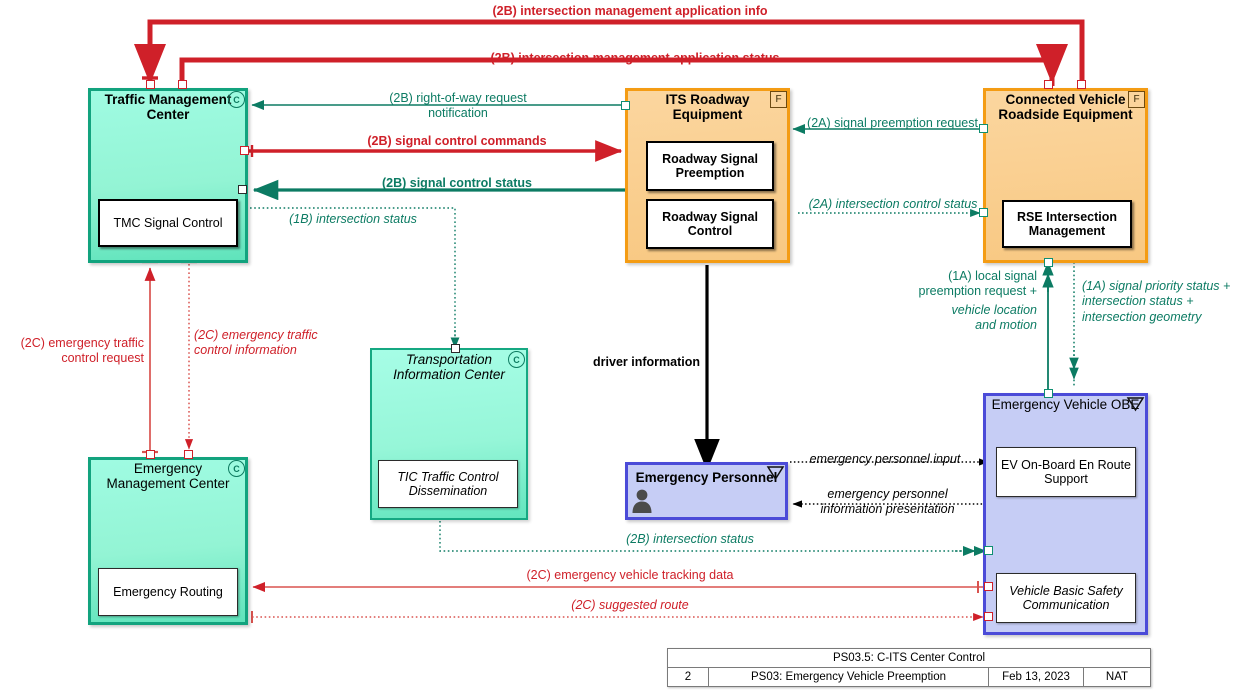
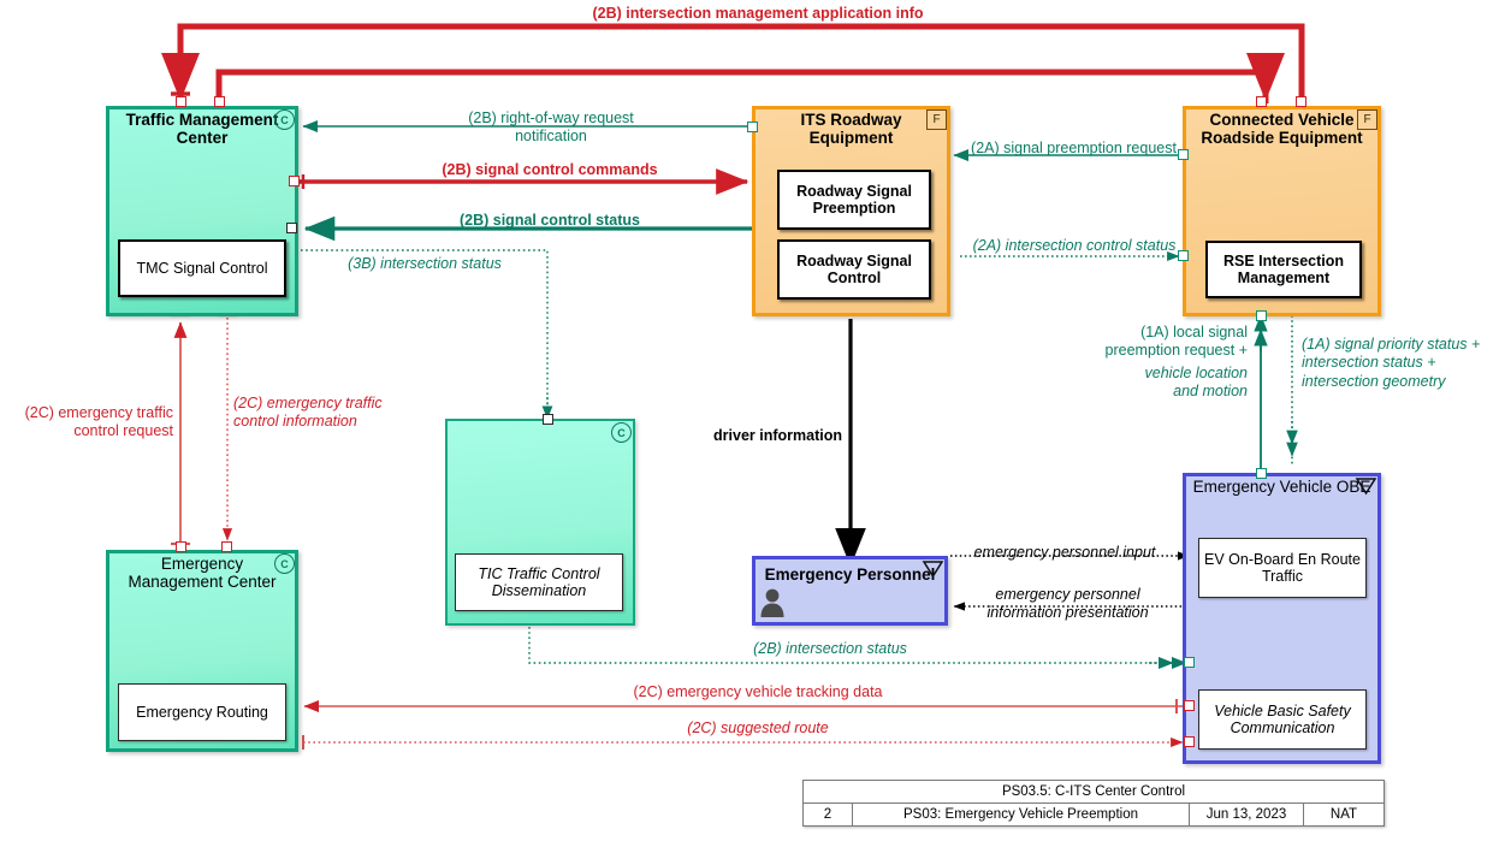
  Traffic Management Center
  C
  TMC Signal Control
  ITS Roadway Equipment
  F
  Roadway Signal Preemption
  Roadway Signal Control
  Connected Vehicle Roadside Equipment
  F
  RSE Intersection Management
- Transportation Information Center
  C
  TIC Traffic Control Dissemination
  Emergency Management Center
  C
  Emergency Routing
  Emergency Personnel
  Emergency Vehicle OBE
- EV On-Board En Route Support
+ EV On-Board En Route Traffic
  Vehicle Basic Safety Communication
  (2B) intersection management application info
- (2B) intersection management application status
  (2B) right-of-way request
  notification
  (2B) signal control commands
  (2B) signal control status
  (2A) signal preemption request
  (2A) intersection control status
- (1B) intersection status
+ (3B) intersection status
  (1A) local signal
  preemption request +
  vehicle location
  and motion
  (1A) signal priority status +
  intersection status +
  intersection geometry
  driver information
  emergency personnel input
  emergency personnel
  information presentation
  (2B) intersection status
  (2C) emergency vehicle tracking data
  (2C) suggested route
  (2C) emergency traffic
  control request
  (2C) emergency traffic
  control information
  PS03.5: C-ITS Center Control
  2
  PS03: Emergency Vehicle Preemption
- Feb 13, 2023
+ Jun 13, 2023
  NAT
